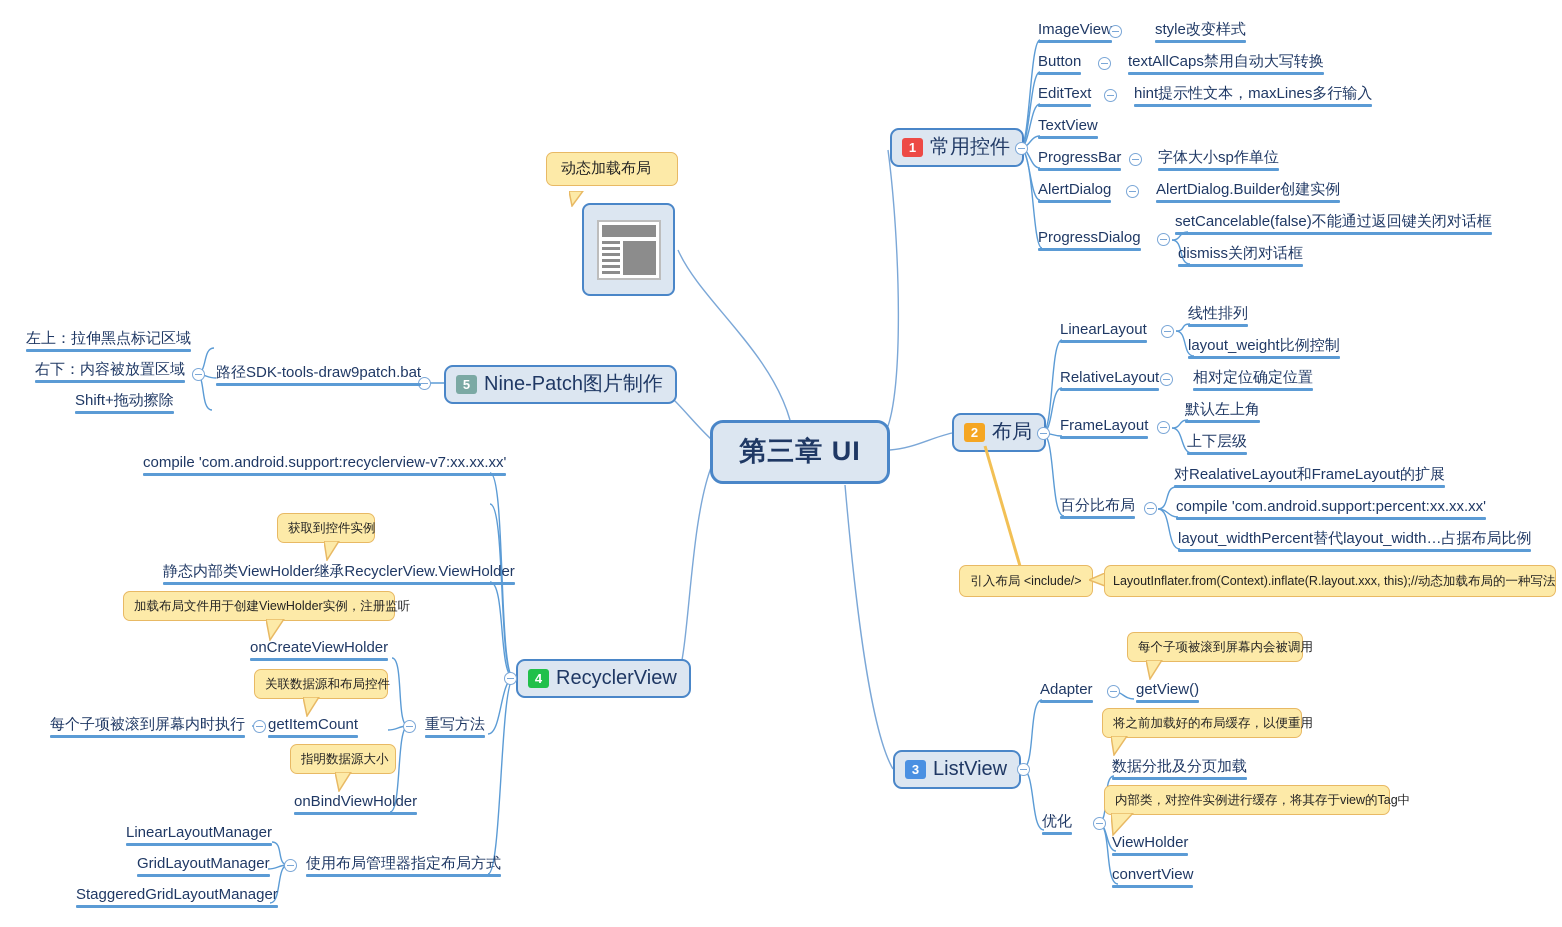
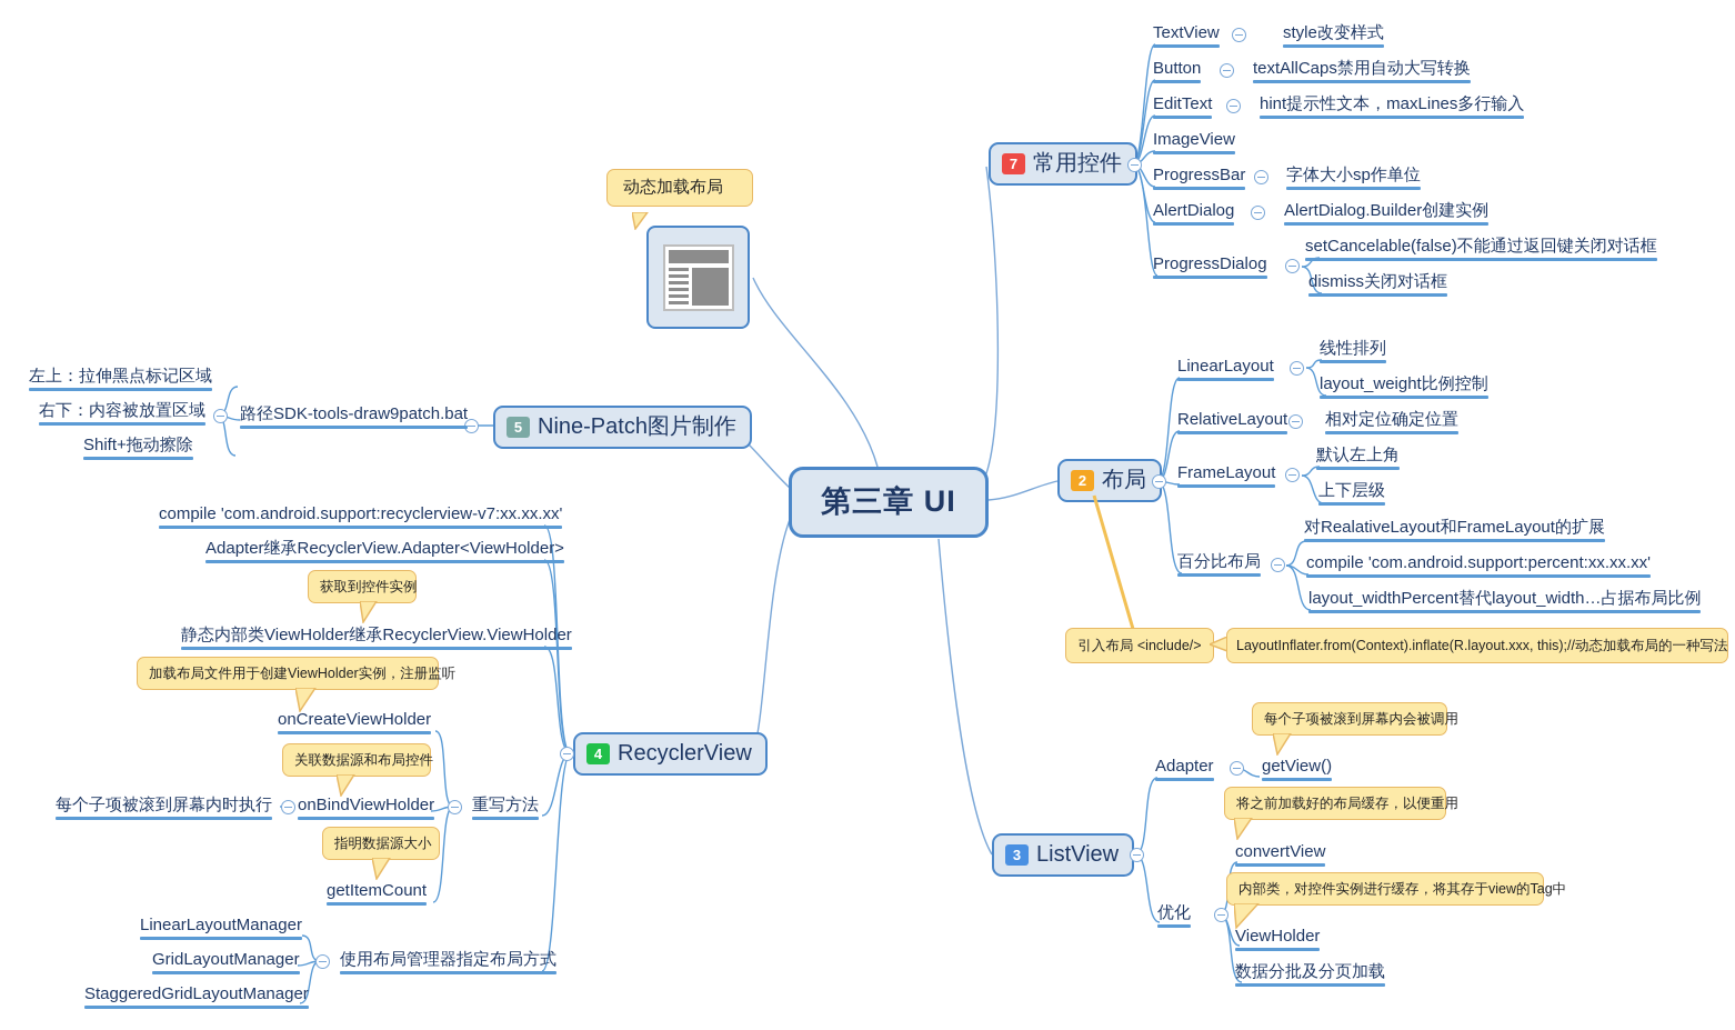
  第三章 UI
  动态加载布局
- 1
+ 7
  常用控件
  2
  布局
  3
  ListView
  4
  RecyclerView
  5
  Nine-Patch图片制作
- ImageView
+ TextView
  style改变样式
  Button
  textAllCaps禁用自动大写转换
  EditText
  hint提示性文本，maxLines多行输入
- TextView
+ ImageView
  ProgressBar
  字体大小sp作单位
  AlertDialog
  AlertDialog.Builder创建实例
  ProgressDialog
  setCancelable(false)不能通过返回键关闭对话框
  dismiss关闭对话框
  LinearLayout
  线性排列
  layout_weight比例控制
  RelativeLayout
  相对定位确定位置
  FrameLayout
  默认左上角
  上下层级
  百分比布局
  对RealativeLayout和FrameLayout的扩展
  compile 'com.android.support:percent:xx.xx.xx'
  layout_widthPercent替代layout_width…占据布局比例
  引入布局 <include/>
  LayoutInflater.from(Context).inflate(R.layout.xxx, this);//动态加载布局的一种写法
  Adapter
  getView()
  每个子项被滚到屏幕内会被调用
  优化
- 数据分批及分页加载
+ convertView
  ViewHolder
- convertView
+ 数据分批及分页加载
  将之前加载好的布局缓存，以便重用
  内部类，对控件实例进行缓存，将其存于view的Tag中
  compile 'com.android.support:recyclerview-v7:xx.xx.xx'
+ Adapter继承RecyclerView.Adapter<ViewHolder>
  静态内部类ViewHolder继承RecyclerView.ViewHolder
  获取到控件实例
  加载布局文件用于创建ViewHolder实例，注册监听
  onCreateViewHolder
  关联数据源和布局控件
  每个子项被滚到屏幕内时执行
- getItemCount
+ onBindViewHolder
  重写方法
  指明数据源大小
- onBindViewHolder
+ getItemCount
  LinearLayoutManager
  GridLayoutManager
  StaggeredGridLayoutManager
  使用布局管理器指定布局方式
  路径SDK-tools-draw9patch.bat
  左上：拉伸黑点标记区域
  右下：内容被放置区域
  Shift+拖动擦除
